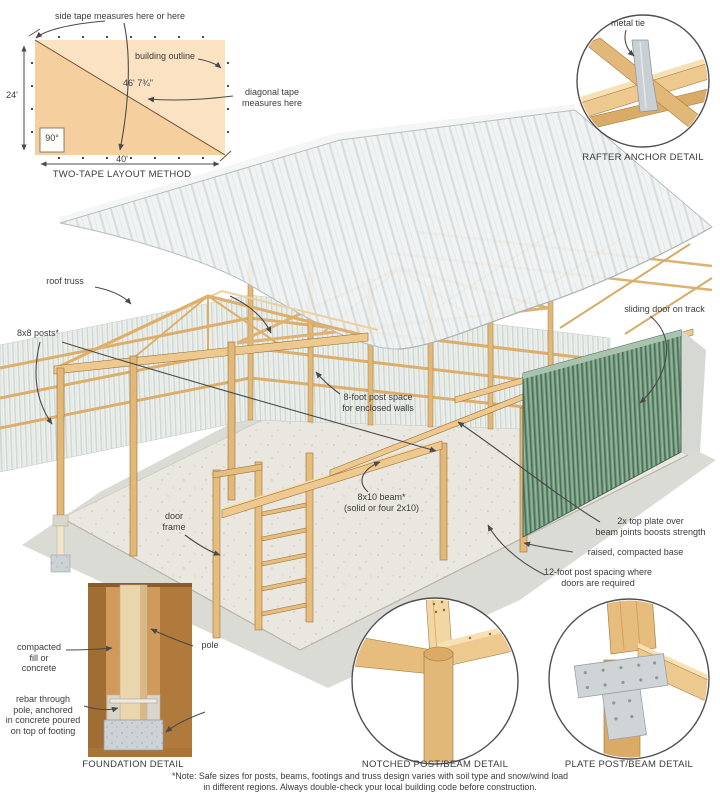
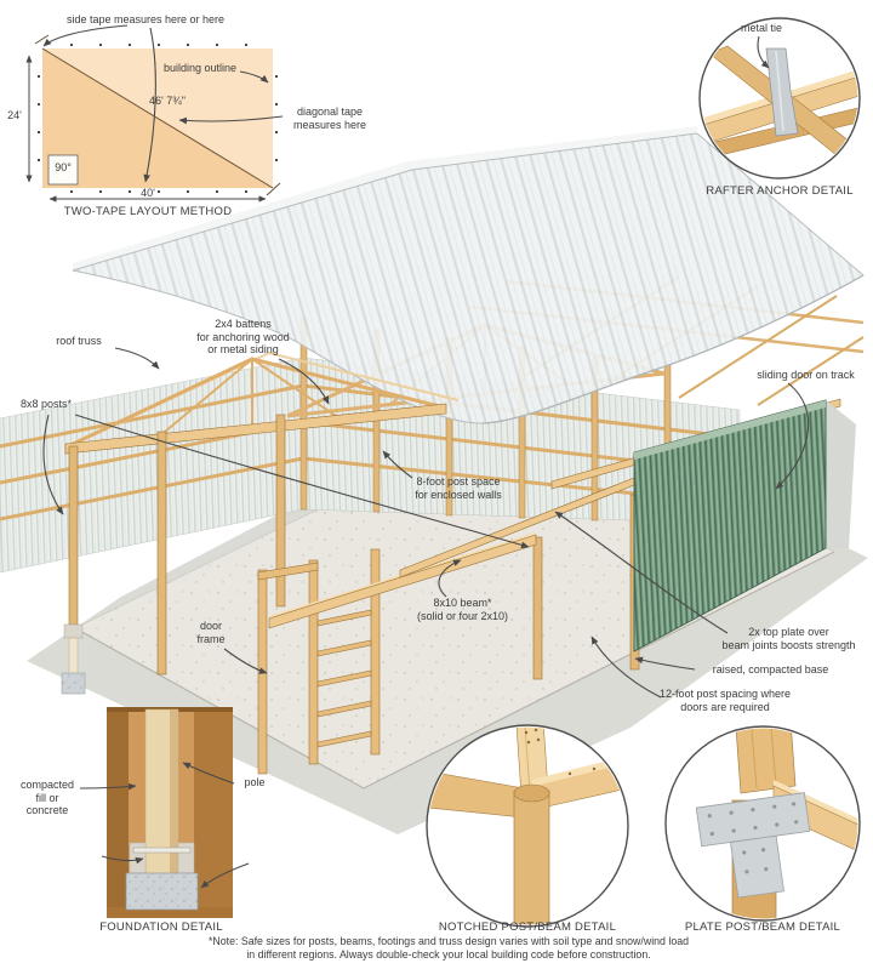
  side tape measures here or here
  building outline
  46' 7¾"
  diagonal tape
  measures here
  24'
  90°
  40'
  TWO-TAPE LAYOUT METHOD
  metal tie
  RAFTER ANCHOR DETAIL
  roof truss
+ 2x4 battens
+ for anchoring wood
+ or metal siding
  8x8 posts*
  sliding door on track
  8-foot post space
  for enclosed walls
  8x10 beam*
  (solid or four 2x10)
  door
  frame
  2x top plate over
  beam joints boosts strength
  raised, compacted base
  12-foot post spacing where
  doors are required
  compacted
  fill or
  concrete
  pole
- rebar through
- pole, anchored
- in concrete poured
- on top of footing
  FOUNDATION DETAIL
  NOTCHED POST/BEAM DETAIL
  PLATE POST/BEAM DETAIL
  *Note: Safe sizes for posts, beams, footings and truss design varies with soil type and snow/wind load
  in different regions. Always double-check your local building code before construction.
